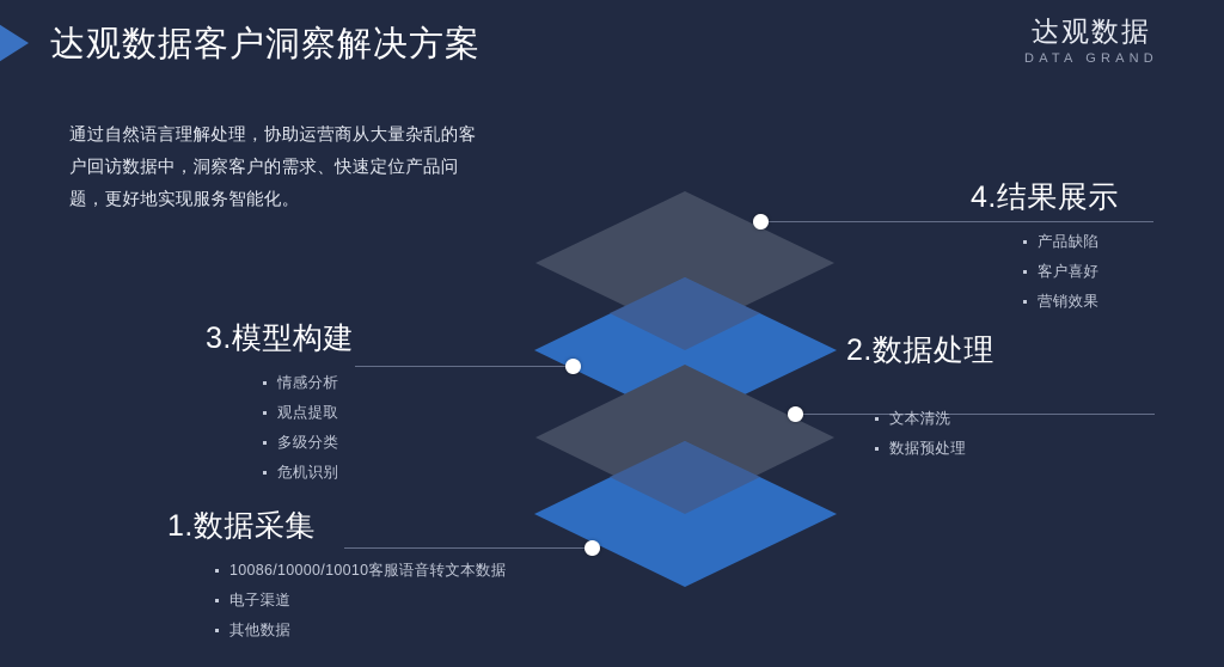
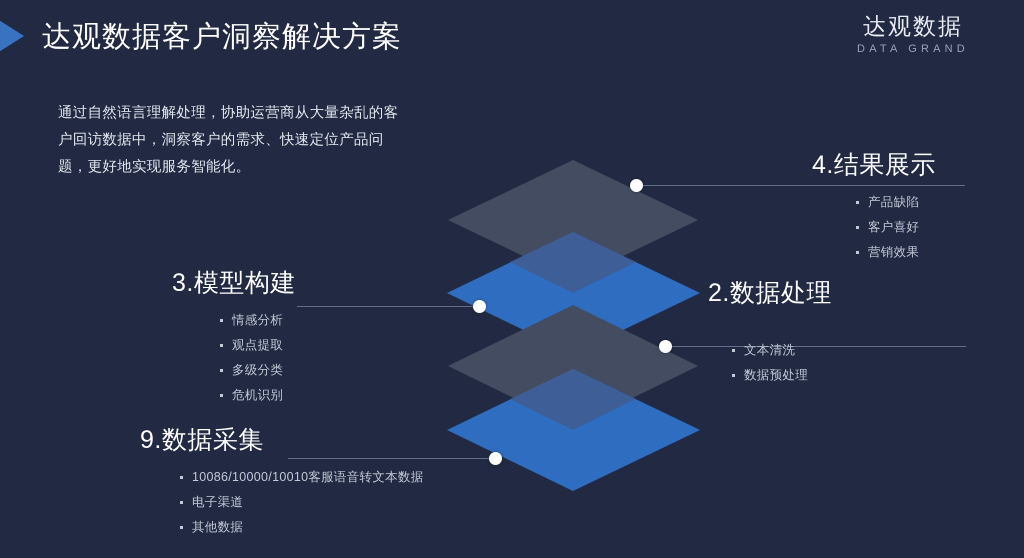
  达观数据客户洞察解决方案
  达观数据
  DATA GRAND
  通过自然语言理解处理，协助运营商从大量杂乱的客户回访数据中，洞察客户的需求、快速定位产品问题，更好地实现服务智能化。
  4.结果展示
  产品缺陷
  客户喜好
  营销效果
  3.模型构建
  情感分析
  观点提取
  多级分类
  危机识别
  2.数据处理
  文本清洗
  数据预处理
- 1.数据采集
+ 9.数据采集
  10086/10000/10010客服语音转文本数据
  电子渠道
  其他数据
